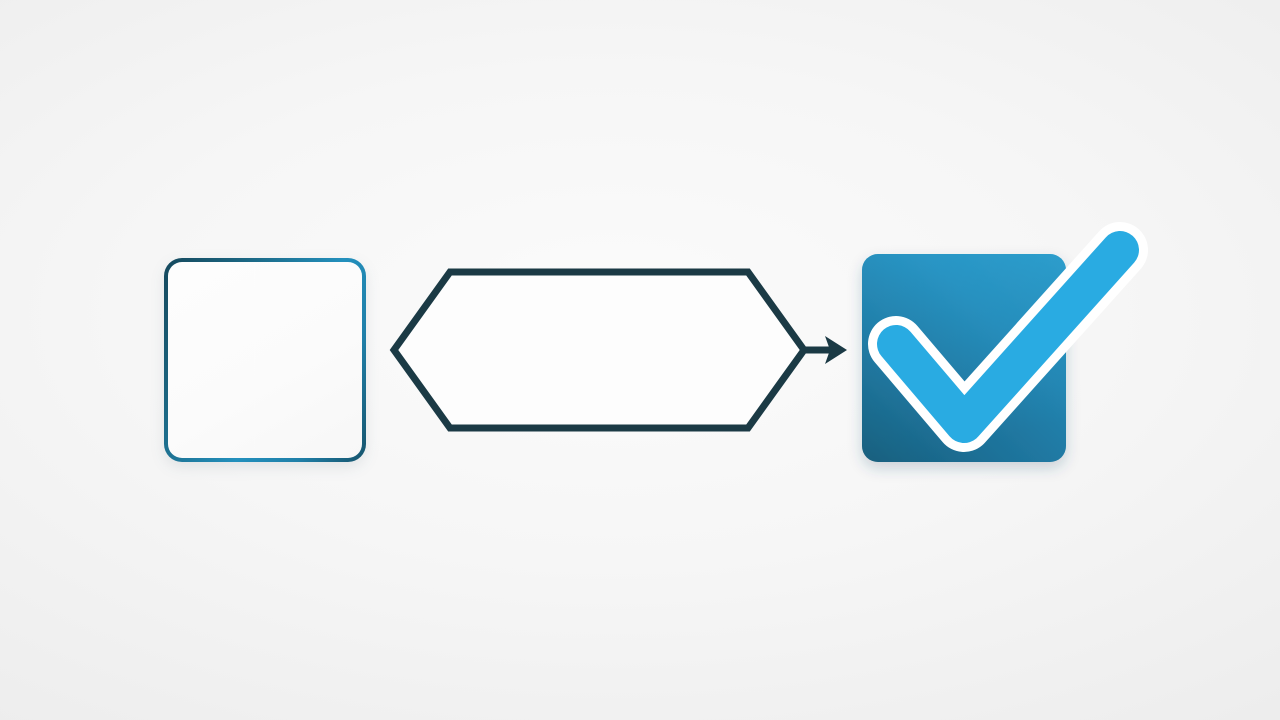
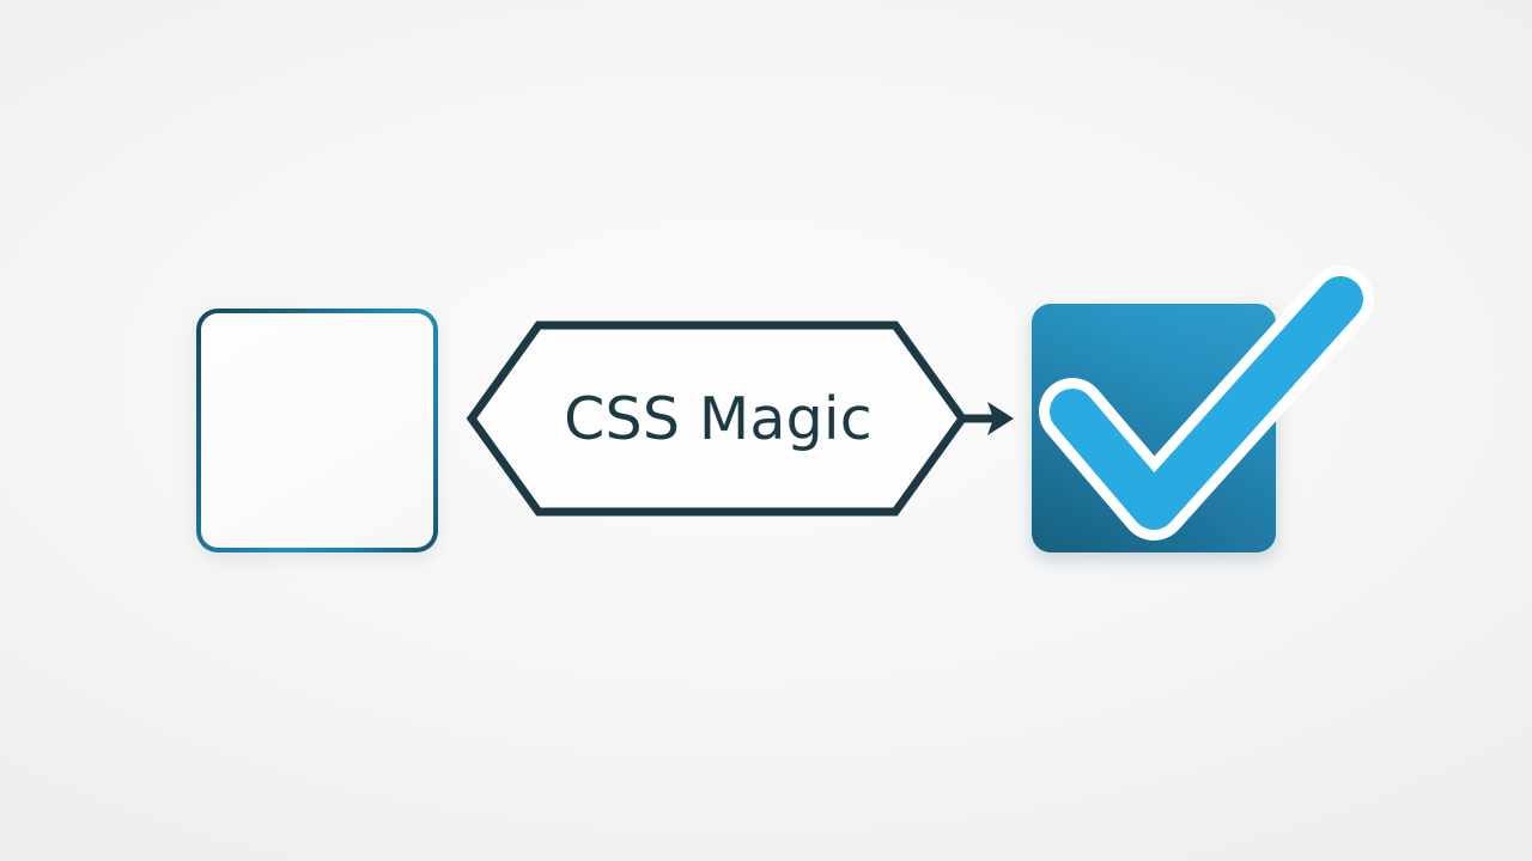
+ CSS Magic
